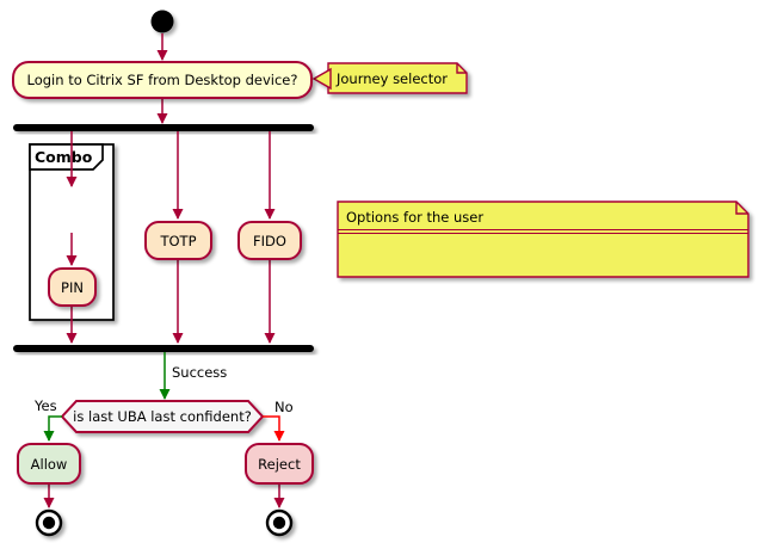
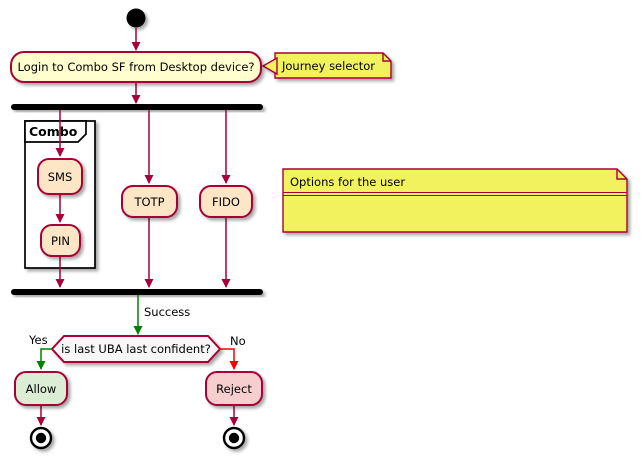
- Login to Citrix SF from Desktop device?
+ Login to Combo SF from Desktop device?
+ SMS
  TOTP
  FIDO
  PIN
  Allow
  Reject
  Combo
  is last UBA last confident?
  Success
  Yes
  No
  Journey selector
  Options for the user
